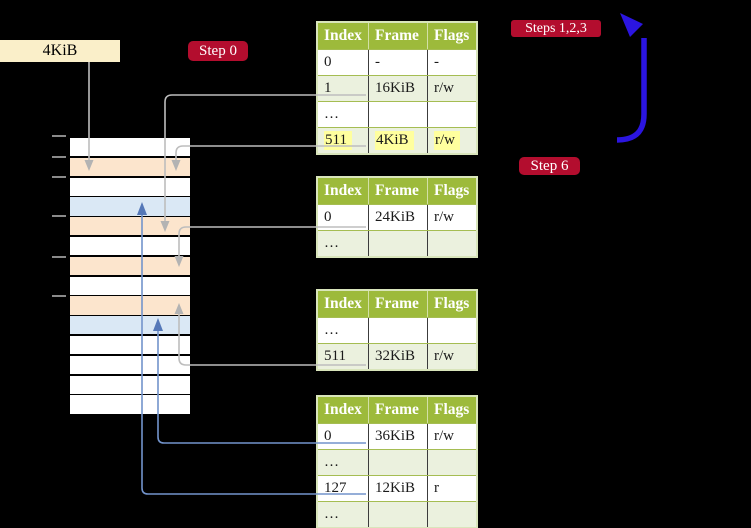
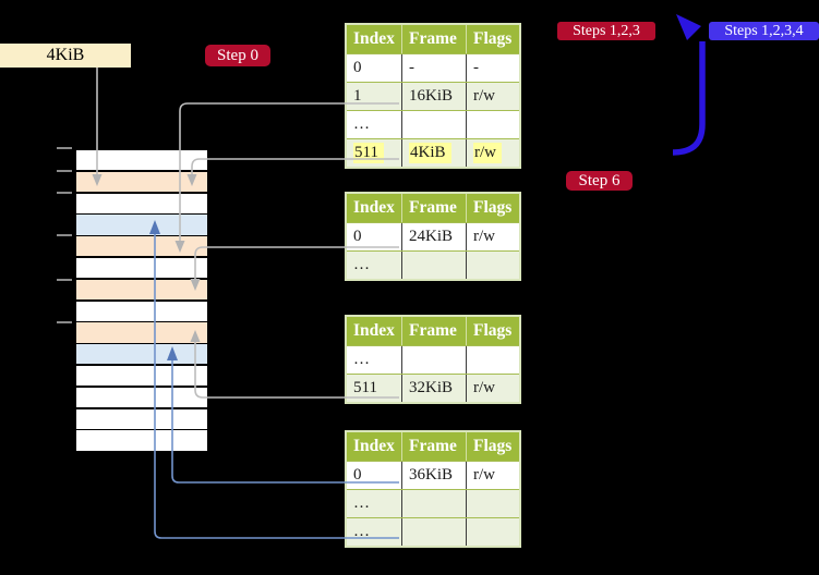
  4KiB
  Step 0
  Steps 1,2,3
+ Steps 1,2,3,4
  Step 6
  Index
  Frame
  Flags
  0
  -
  -
  1
  16KiB
  r/w
  …
  511
  4KiB
  r/w
  Index
  Frame
  Flags
  0
  24KiB
  r/w
  …
  Index
  Frame
  Flags
  …
  511
  32KiB
  r/w
  Index
  Frame
  Flags
  0
  36KiB
  r/w
  …
- 127
- 12KiB
- r
  …
